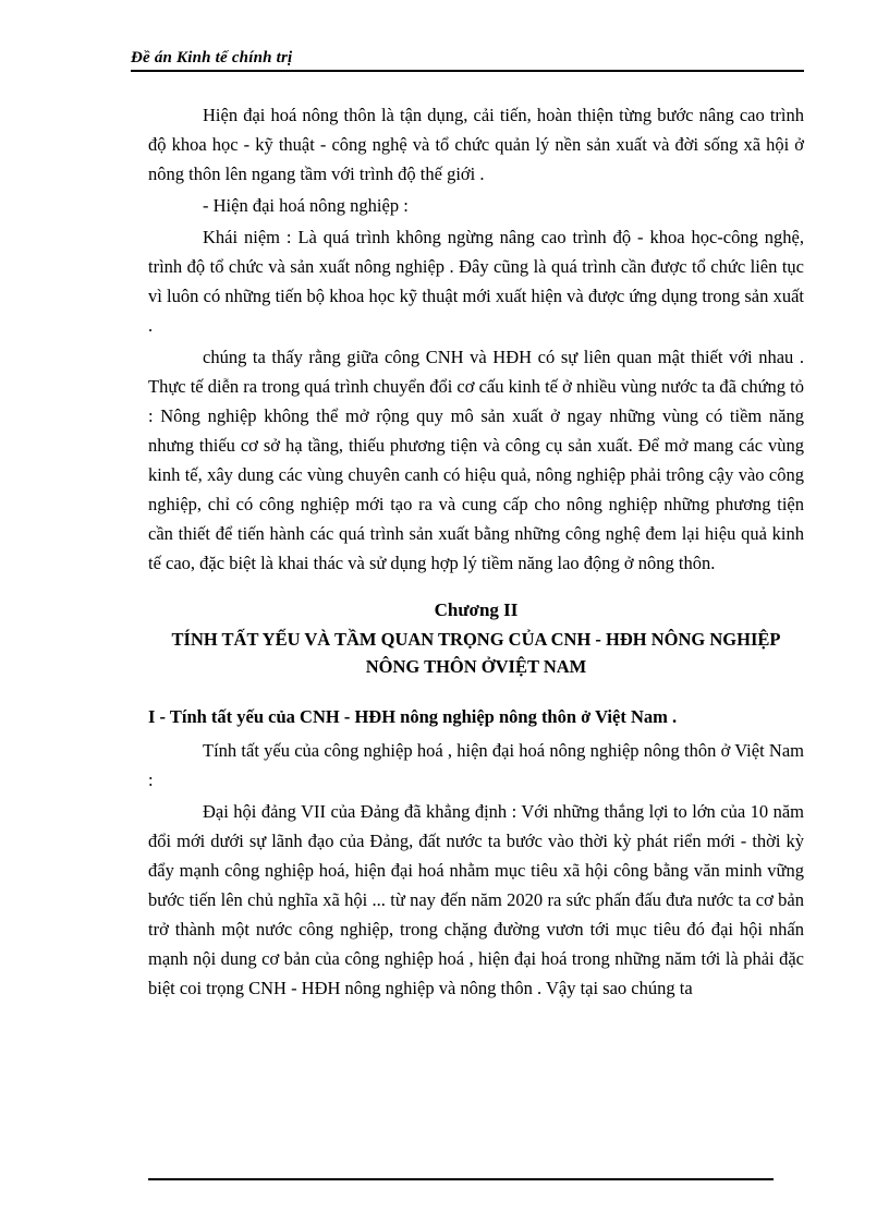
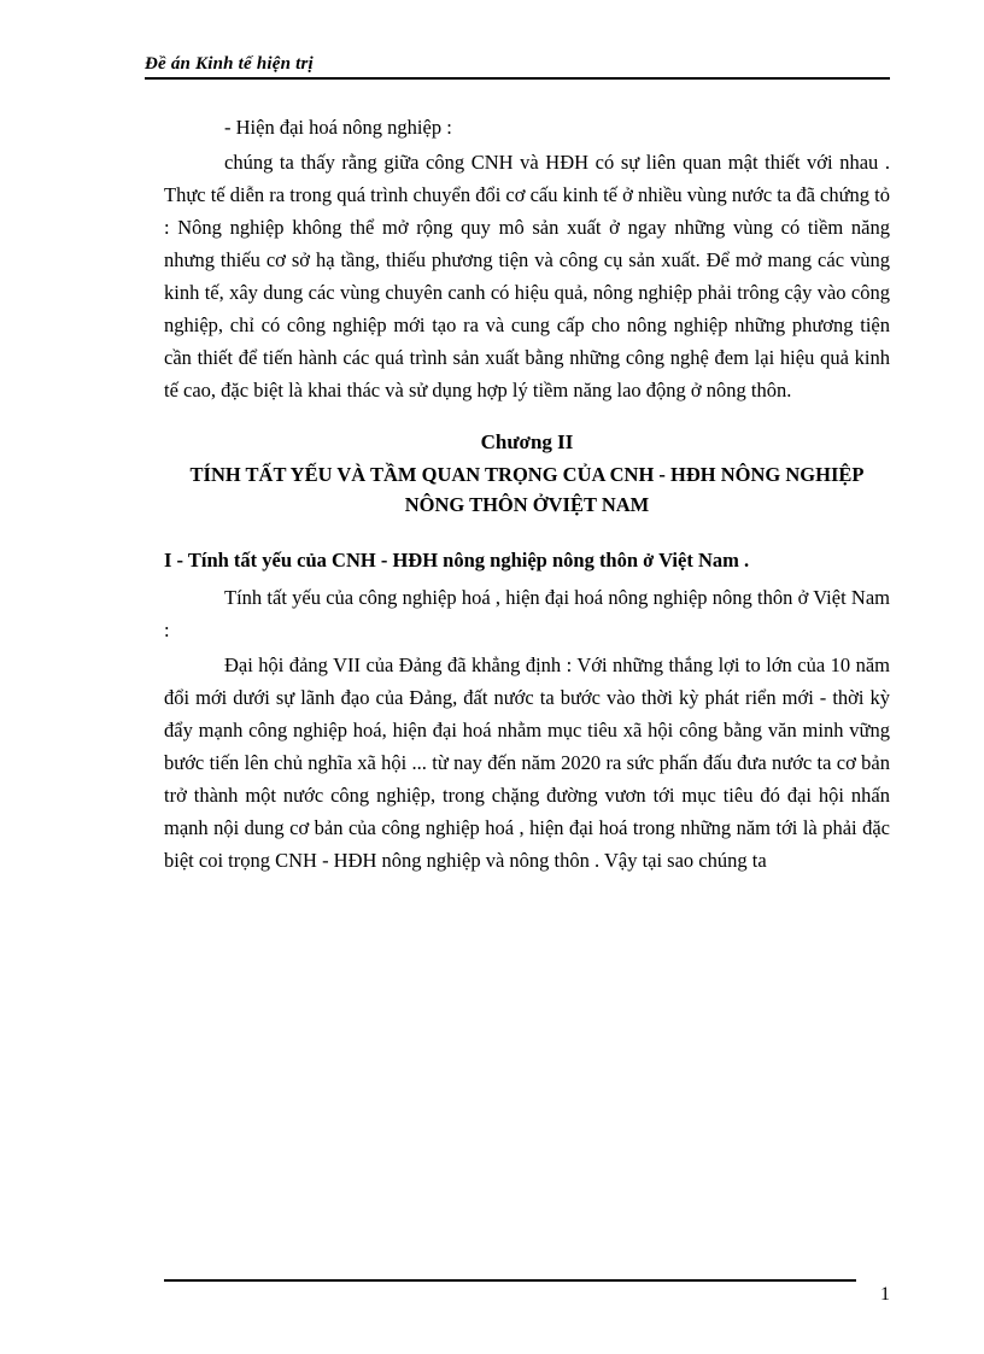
- Đề án Kinh tế chính trị
+ Đề án Kinh tế hiện trị
- Hiện đại hoá nông thôn là tận dụng, cải tiến, hoàn thiện từng bước nâng cao trình độ khoa học - kỹ thuật - công nghệ và tổ chức quản lý nền sản xuất và đời sống xã hội ở nông thôn lên ngang tầm với trình độ thế giới .
  - Hiện đại hoá nông nghiệp :
- Khái niệm : Là quá trình không ngừng nâng cao trình độ - khoa học-công nghệ, trình độ tổ chức và sản xuất nông nghiệp . Đây cũng là quá trình cần được tổ chức liên tục vì luôn có những tiến bộ khoa học kỹ thuật mới xuất hiện và được ứng dụng trong sản xuất .
  chúng ta thấy rằng giữa công CNH và HĐH có sự liên quan mật thiết với nhau . Thực tế diễn ra trong quá trình chuyển đổi cơ cấu kinh tế ở nhiều vùng nước ta đã chứng tỏ : Nông nghiệp không thể mở rộng quy mô sản xuất ở ngay những vùng có tiềm năng nhưng thiếu cơ sở hạ tầng, thiếu phương tiện và công cụ sản xuất. Để mở mang các vùng kinh tế, xây dung các vùng chuyên canh có hiệu quả, nông nghiệp phải trông cậy vào công nghiệp, chỉ có công nghiệp mới tạo ra và cung cấp cho nông nghiệp những phương tiện cần thiết để tiến hành các quá trình sản xuất bằng những công nghệ đem lại hiệu quả kinh tế cao, đặc biệt là khai thác và sử dụng hợp lý tiềm năng lao động ở nông thôn.
  Chương II
  TÍNH TẤT YẾU VÀ TẦM QUAN TRỌNG CỦA CNH - HĐH NÔNG NGHIỆP NÔNG THÔN ỞVIỆT NAM
  I - Tính tất yếu của CNH - HĐH nông nghiệp nông thôn ở Việt Nam .
  Tính tất yếu của công nghiệp hoá , hiện đại hoá nông nghiệp nông thôn ở Việt Nam :
  Đại hội đảng VII của Đảng đã khẳng định : Với những thắng lợi to lớn của 10 năm đổi mới dưới sự lãnh đạo của Đảng, đất nước ta bước vào thời kỳ phát riển mới - thời kỳ đẩy mạnh công nghiệp hoá, hiện đại hoá nhằm mục tiêu xã hội công bằng văn minh vững bước tiến lên chủ nghĩa xã hội ... từ nay đến năm 2020 ra sức phấn đấu đưa nước ta cơ bản trở thành một nước công nghiệp, trong chặng đường vươn tới mục tiêu đó đại hội nhấn mạnh nội dung cơ bản của công nghiệp hoá , hiện đại hoá trong những năm tới là phải đặc biệt coi trọng CNH - HĐH nông nghiệp và nông thôn . Vậy tại sao chúng ta
+ 1
